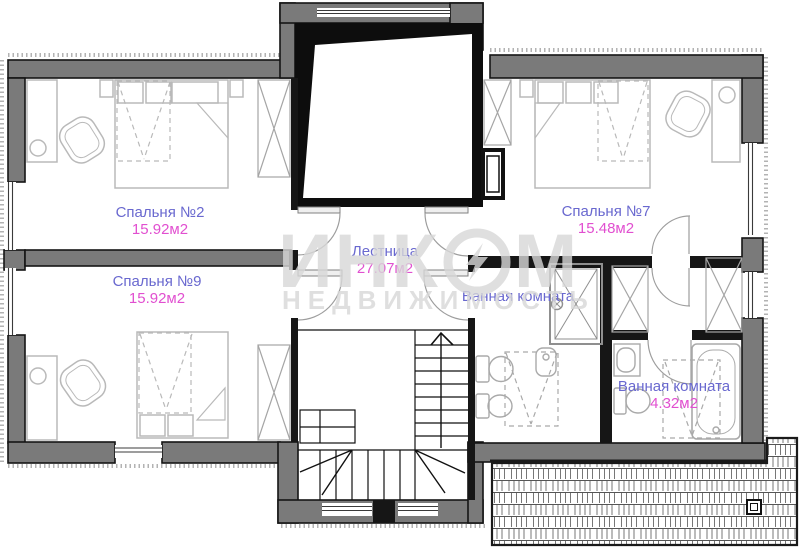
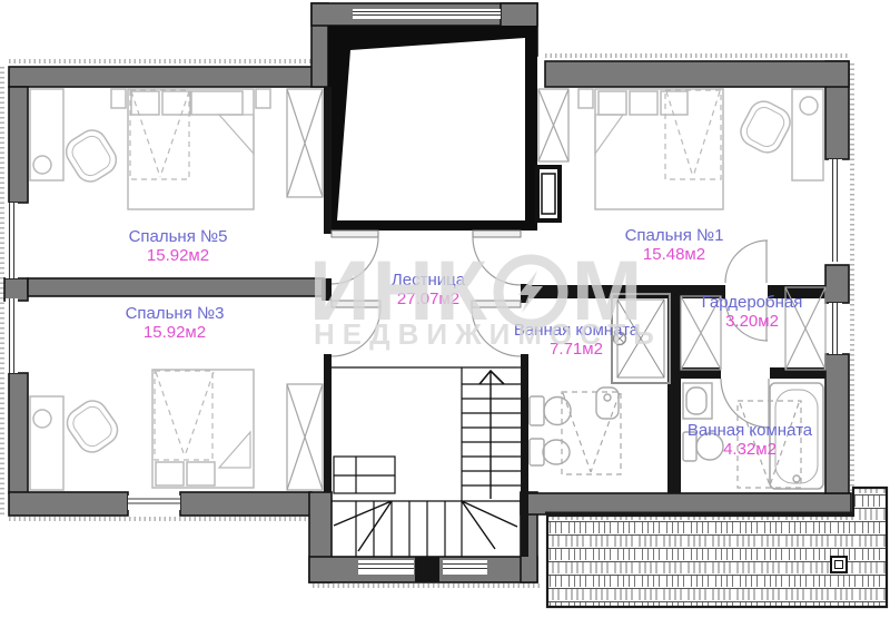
- Спальня №2
+ Спальня №5
  15.92м2
- Спальня №9
+ Спальня №3
  15.92м2
  Лестница
  27.07м2
- Спальня №7
+ Спальня №1
  15.48м2
+ Гардеробная
+ 3.20м2
  Ванная комната
+ 7.71м2
  Ванная комната
  4.32м2
  ИНК
  М
  НЕДВИЖИМОСТЬ
